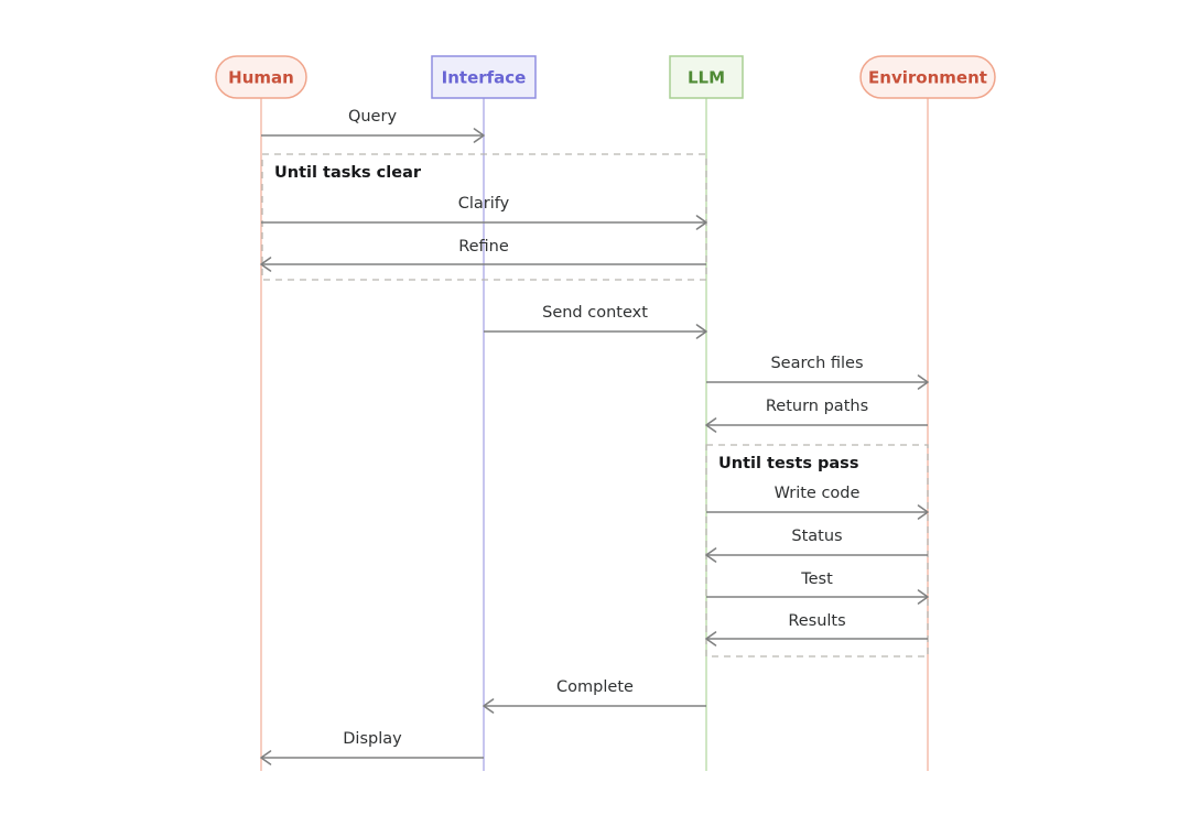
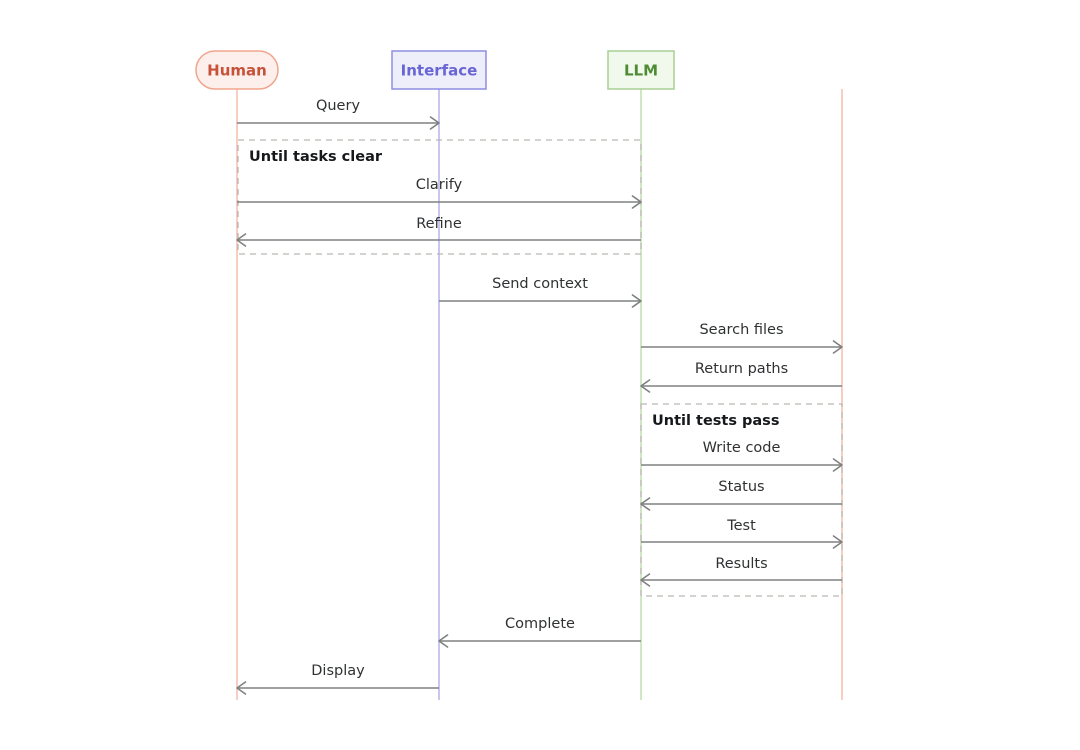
  Until tasks clear
  Until tests pass
  Query
  Clarify
  Refine
  Send context
  Search files
  Return paths
  Write code
  Status
  Test
  Results
  Complete
  Display
  Human
  Interface
  LLM
- Environment
